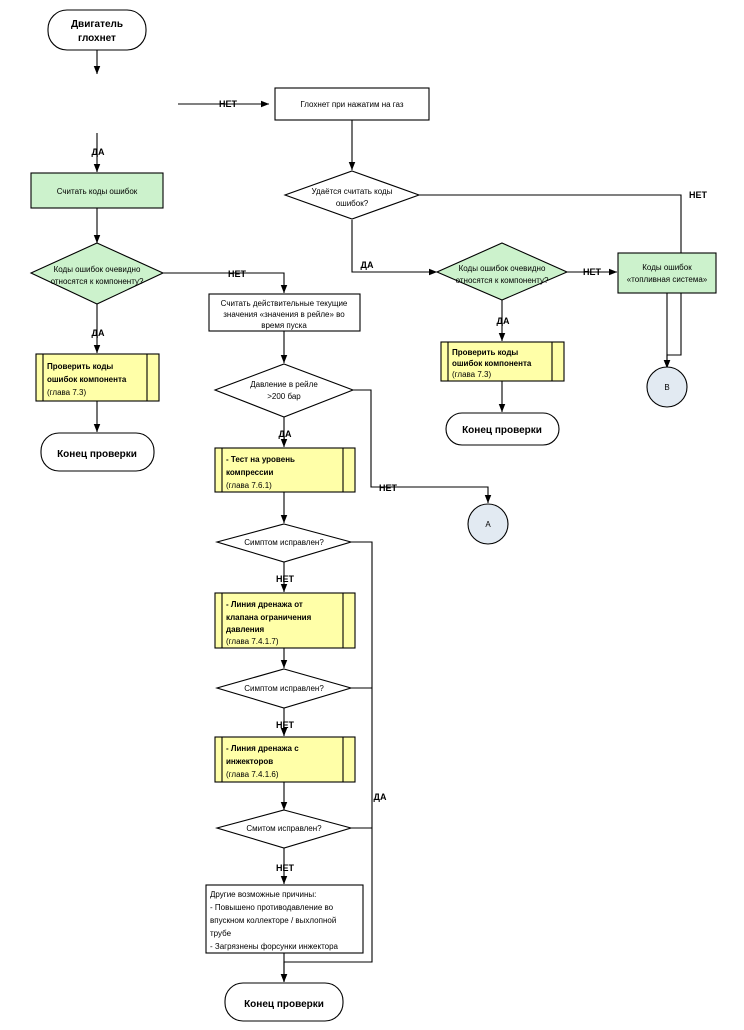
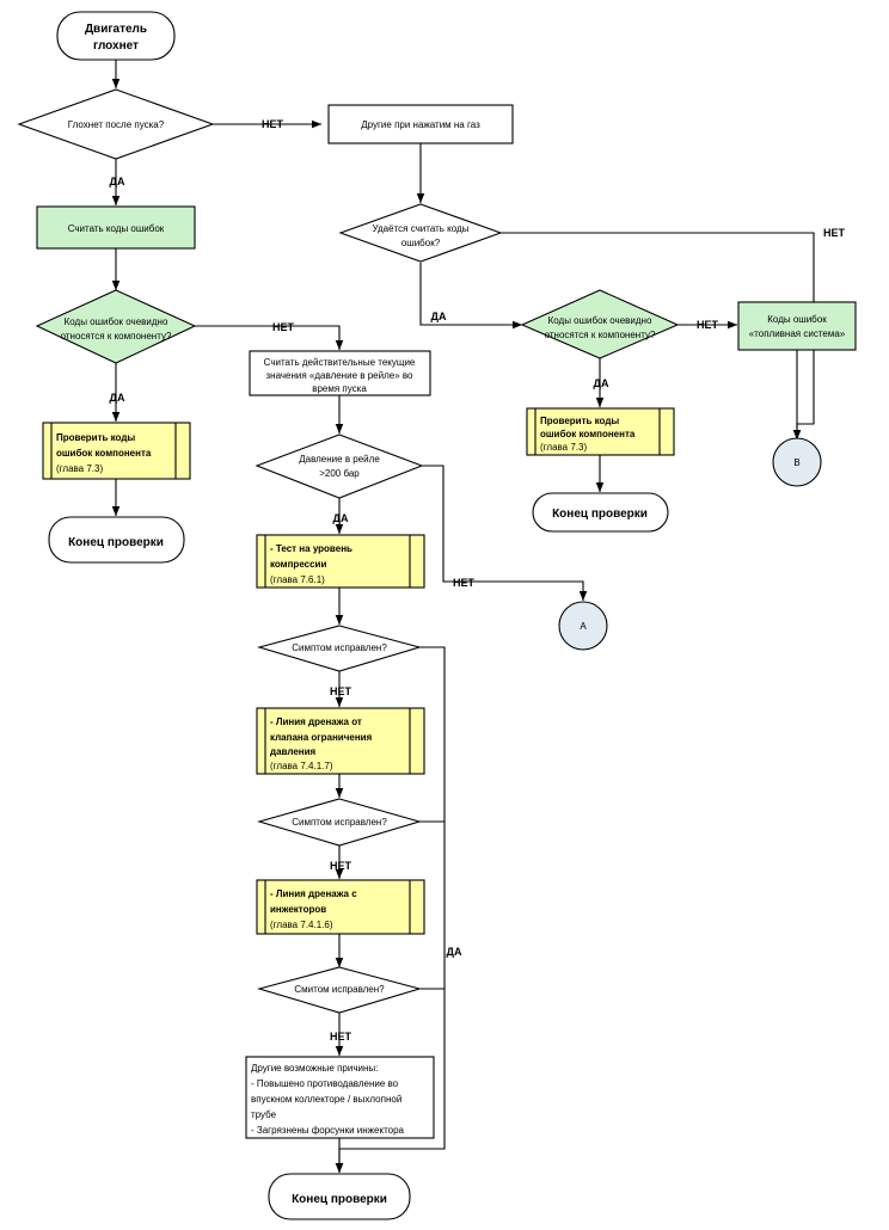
  НЕТ
  ДА
  ДА
  НЕТ
  НЕТ
  ДА
  НЕТ
  ДА
  ДА
  НЕТ
  НЕТ
  НЕТ
  ДА
  НЕТ
  Двигатель
  глохнет
+ Глохнет после пуска?
- Глохнет при нажатим на газ
+ Другие при нажатим на газ
  Считать коды ошибок
  Удаётся считать коды
  ошибок?
  Коды ошибок очевидно
  относятся к компоненту?
  Коды ошибок очевидно
  относятся к компоненту?
  Коды ошибок
  «топливная система»
  Проверить коды
  ошибок компонента
  (глава 7.3)
  Конец проверки
  Проверить коды
  ошибок компонента
  (глава 7.3)
  Конец проверки
  B
  A
  Считать действительные текущие
- значения «значения в рейле» во
+ значения «давление в рейле» во
  время пуска
  Давление в рейле
  >200 бар
  - Тест на уровень
  компрессии
  (глава 7.6.1)
  Симптом исправлен?
  - Линия дренажа от
  клапана ограничения
  давления
  (глава 7.4.1.7)
  Симптом исправлен?
  - Линия дренажа с
  инжекторов
  (глава 7.4.1.6)
  Смитом исправлен?
  Другие возможные причины:
  - Повышено противодавление во
  впускном коллекторе / выхлопной
  трубе
  - Загрязнены форсунки инжектора
  Конец проверки
